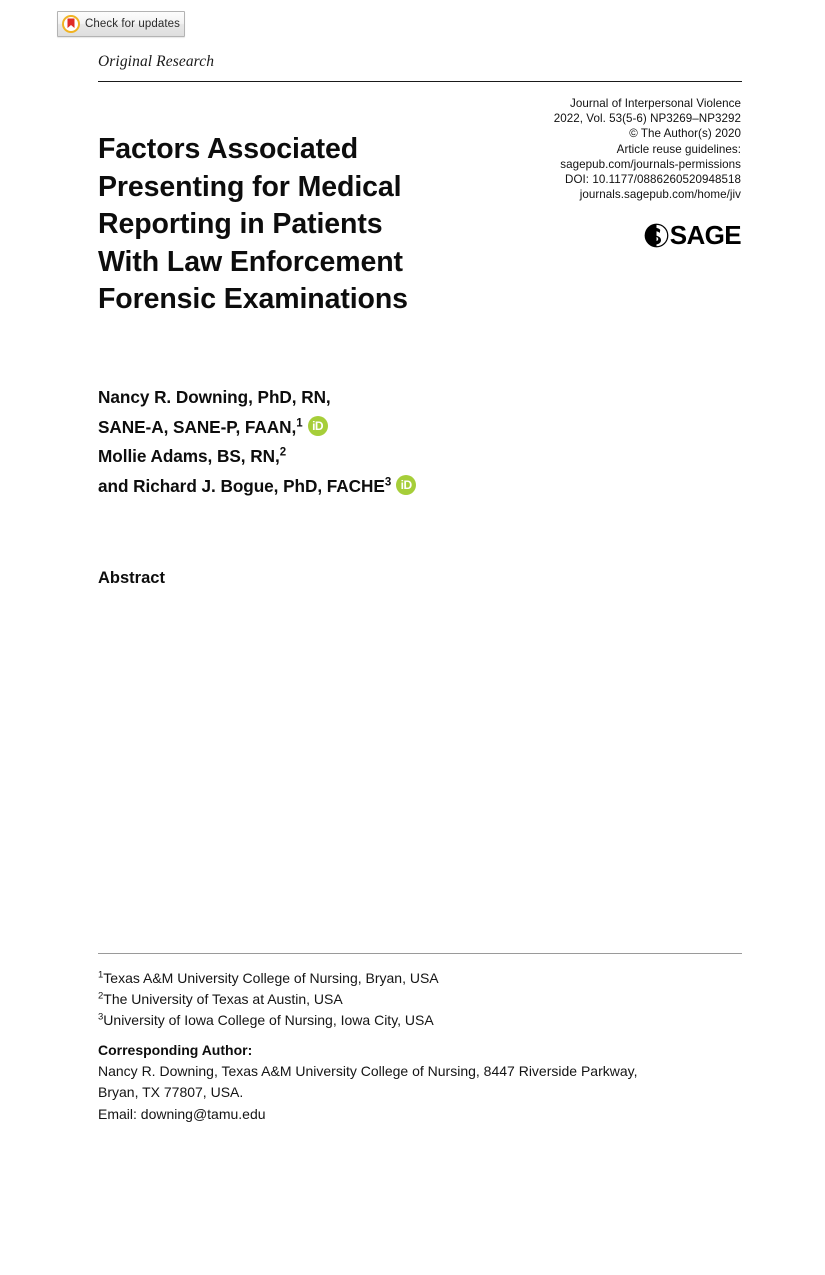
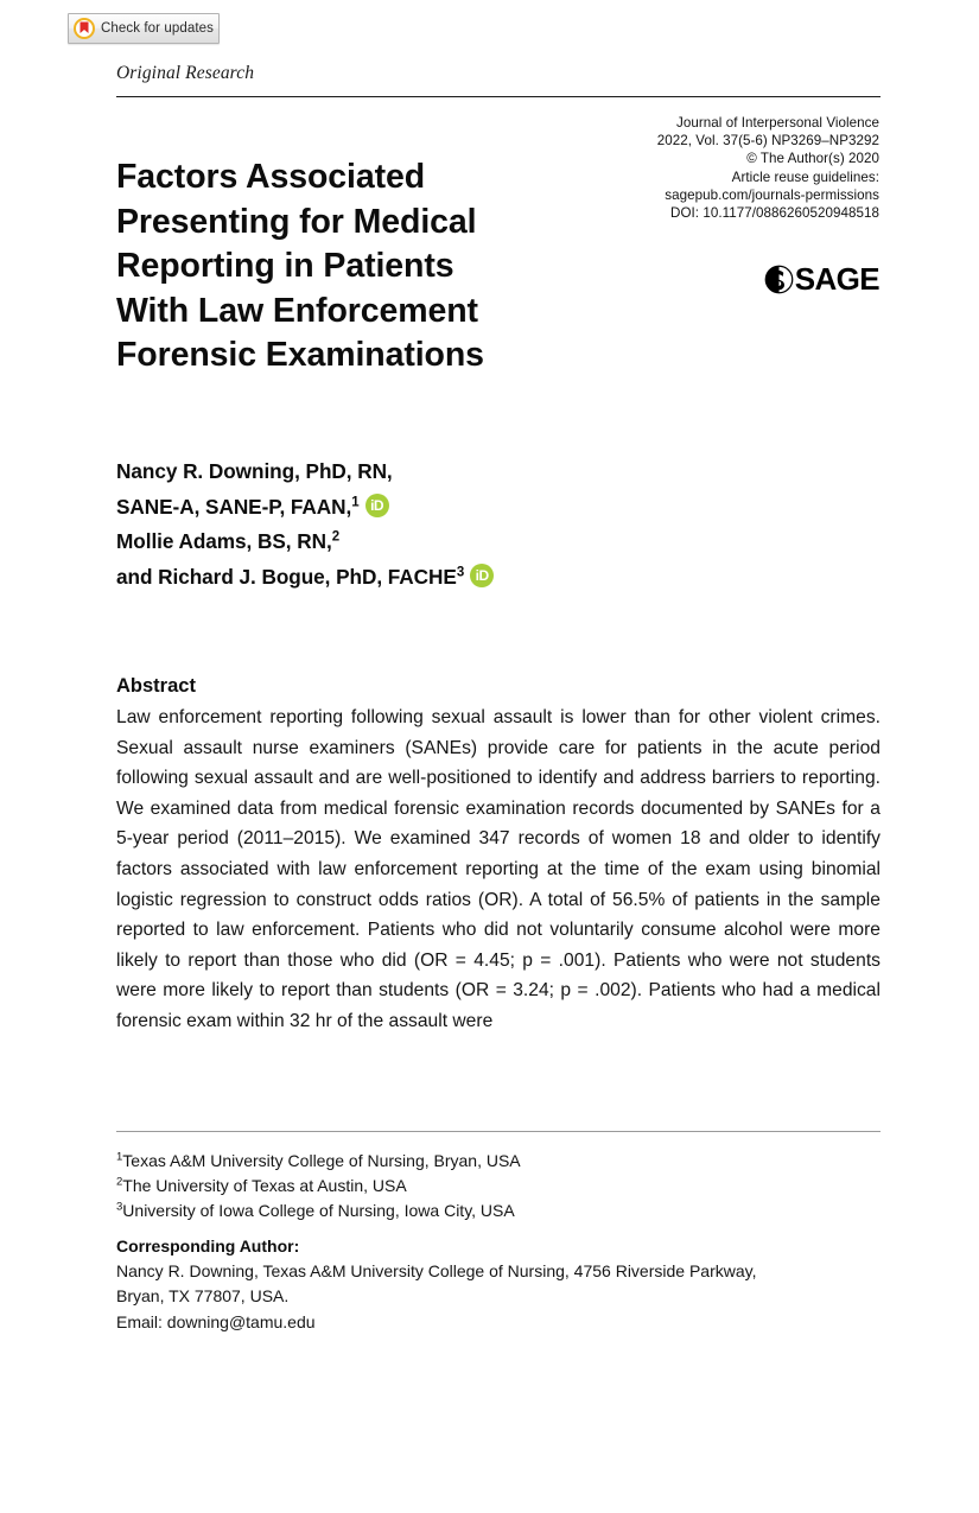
  Check for updates
  Original Research
  Journal of Interpersonal Violence
- 2022, Vol. 53(5-6) NP3269–NP3292
+ 2022, Vol. 37(5-6) NP3269–NP3292
  © The Author(s) 2020
  Article reuse guidelines:
  sagepub.com/journals-permissions
  DOI: 10.1177/0886260520948518
- journals.sagepub.com/home/jiv
  SAGE
  Factors Associated
  Presenting for Medical
  Reporting in Patients
  With Law Enforcement
  Forensic Examinations
  Nancy R. Downing, PhD, RN,
  SANE-A, SANE-P, FAAN,1
  iD
  Mollie Adams, BS, RN,2
  and Richard J. Bogue, PhD, FACHE3
  iD
  Abstract
+ Law enforcement reporting following sexual assault is lower than for other violent crimes. Sexual assault nurse examiners (SANEs) provide care for patients in the acute period following sexual assault and are well-positioned to identify and address barriers to reporting. We examined data from medical forensic examination records documented by SANEs for a 5-year period (2011–2015). We examined 347 records of women 18 and older to identify factors associated with law enforcement reporting at the time of the exam using binomial logistic regression to construct odds ratios (OR). A total of 56.5% of patients in the sample reported to law enforcement. Patients who did not voluntarily consume alcohol were more likely to report than those who did (OR = 4.45; p = .001). Patients who were not students were more likely to report than students (OR = 3.24; p = .002). Patients who had a medical forensic exam within 32 hr of the assault were
  1Texas A&M University College of Nursing, Bryan, USA
  2The University of Texas at Austin, USA
  3University of Iowa College of Nursing, Iowa City, USA
  Corresponding Author:
- Nancy R. Downing, Texas A&M University College of Nursing, 8447 Riverside Parkway,
+ Nancy R. Downing, Texas A&M University College of Nursing, 4756 Riverside Parkway,
  Bryan, TX 77807, USA.
  Email: downing@tamu.edu
